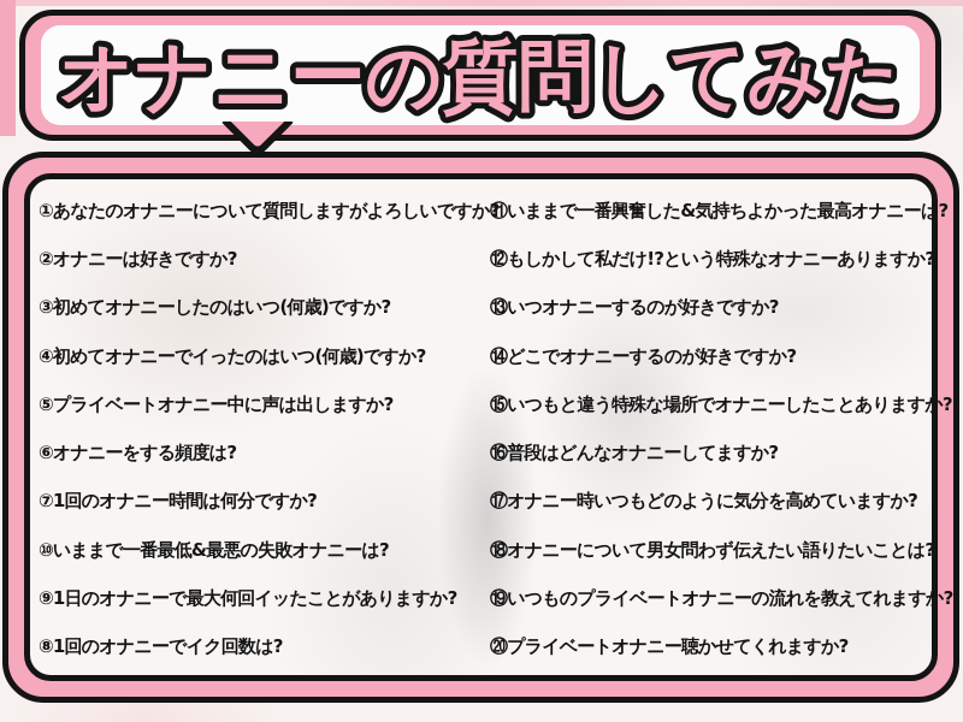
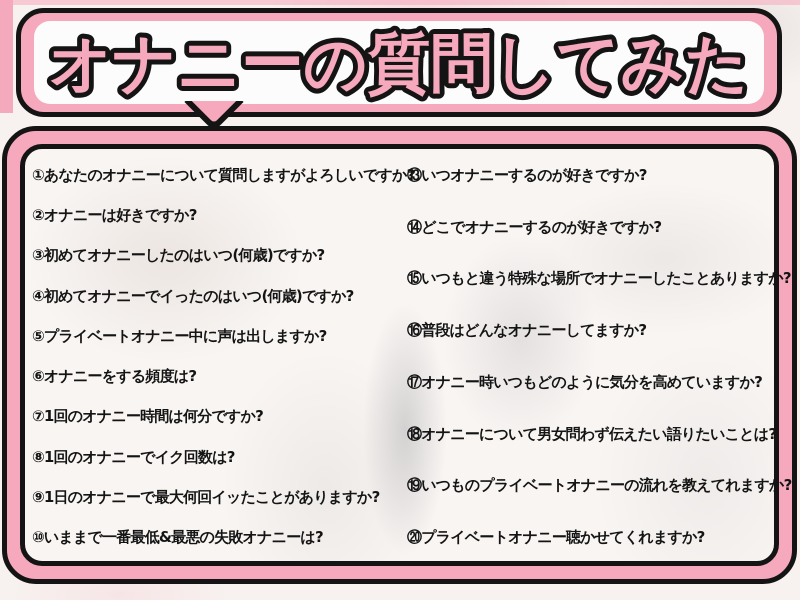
  オナニーの質問してみた
  ①あなたのオナニーについて質問しますがよろしいですか
  ②オナニーは好きですか?
  ③初めてオナニーしたのはいつ(何歳)ですか?
  ④初めてオナニーでイったのはいつ(何歳)ですか?
  ⑤プライベートオナニー中に声は出しますか?
  ⑥オナニーをする頻度は?
  ⑦1回のオナニー時間は何分ですか?
- ⑩いままで一番最低&最悪の失敗オナニーは?
+ ⑧1回のオナニーでイク回数は?
  ⑨1日のオナニーで最大何回イッたことがありますか?
- ⑧1回のオナニーでイク回数は?
+ ⑩いままで一番最低&最悪の失敗オナニーは?
- ⑪いままで一番興奮した&気持ちよかった最高オナニーは?
- ⑫もしかして私だけ!?という特殊なオナニーありますか?
  ⑬いつオナニーするのが好きですか?
  ⑭どこでオナニーするのが好きですか?
  ⑮いつもと違う特殊な場所でオナニーしたことありますか?
  ⑯普段はどんなオナニーしてますか?
  ⑰オナニー時いつもどのように気分を高めていますか?
  ⑱オナニーについて男女問わず伝えたい語りたいことは?
  ⑲いつものプライベートオナニーの流れを教えてれますか?
  ⑳プライベートオナニー聴かせてくれますか?
